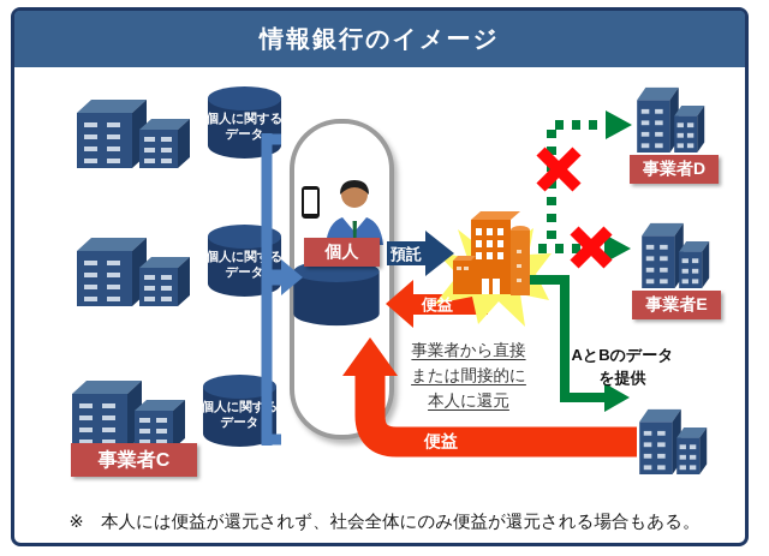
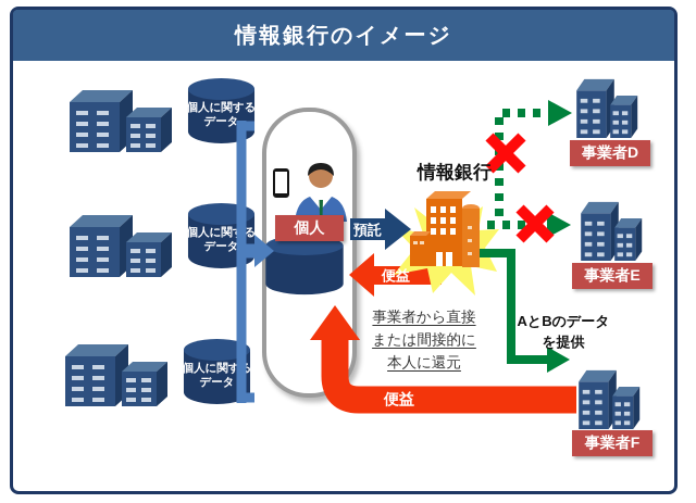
  情報銀行のイメージ
  個人に関する
  データ
  個人に関る
  データ
  個人に関す
  データ
- 事業者C
  個人
  事業者D
  事業者E
+ 事業者F
+ 情報銀行
  預託
  便益
  事業者から直接
  または間接的に
  本人に還元
  AとBのデータ
  を提供
  便益
- ※ 本人には便益が還元されず、社会全体にのみ便益が還元される場合もある。
